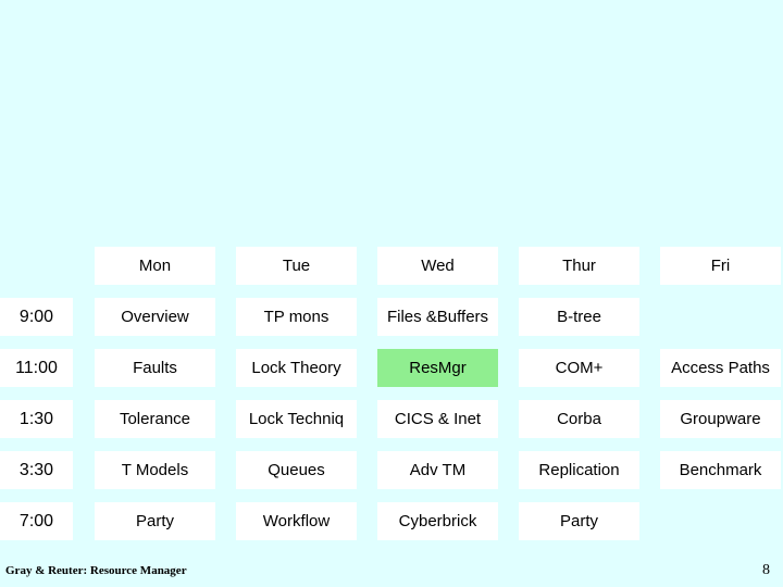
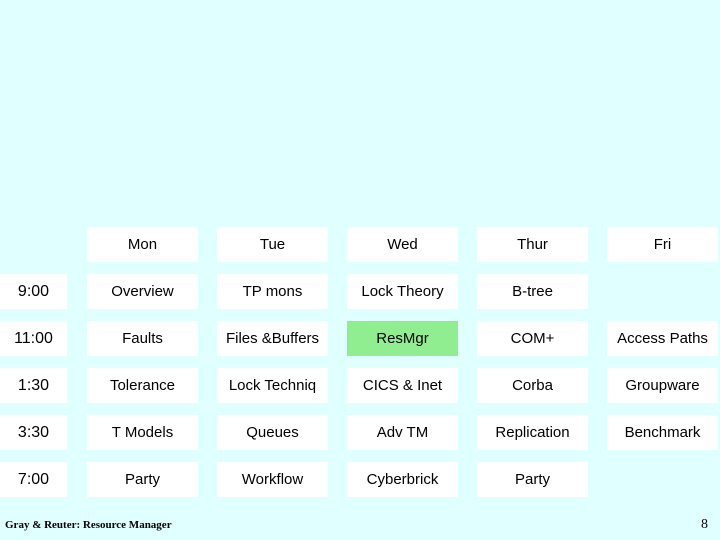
  Mon
  Tue
  Wed
  Thur
  Fri
  9:00
  Overview
  TP mons
- Files &Buffers
+ Lock Theory
  B-tree
  11:00
  Faults
- Lock Theory
+ Files &Buffers
  ResMgr
  COM+
  Access Paths
  1:30
  Tolerance
  Lock Techniq
  CICS & Inet
  Corba
  Groupware
  3:30
  T Models
  Queues
  Adv TM
  Replication
  Benchmark
  7:00
  Party
  Workflow
  Cyberbrick
  Party
  Gray & Reuter: Resource Manager
  8
